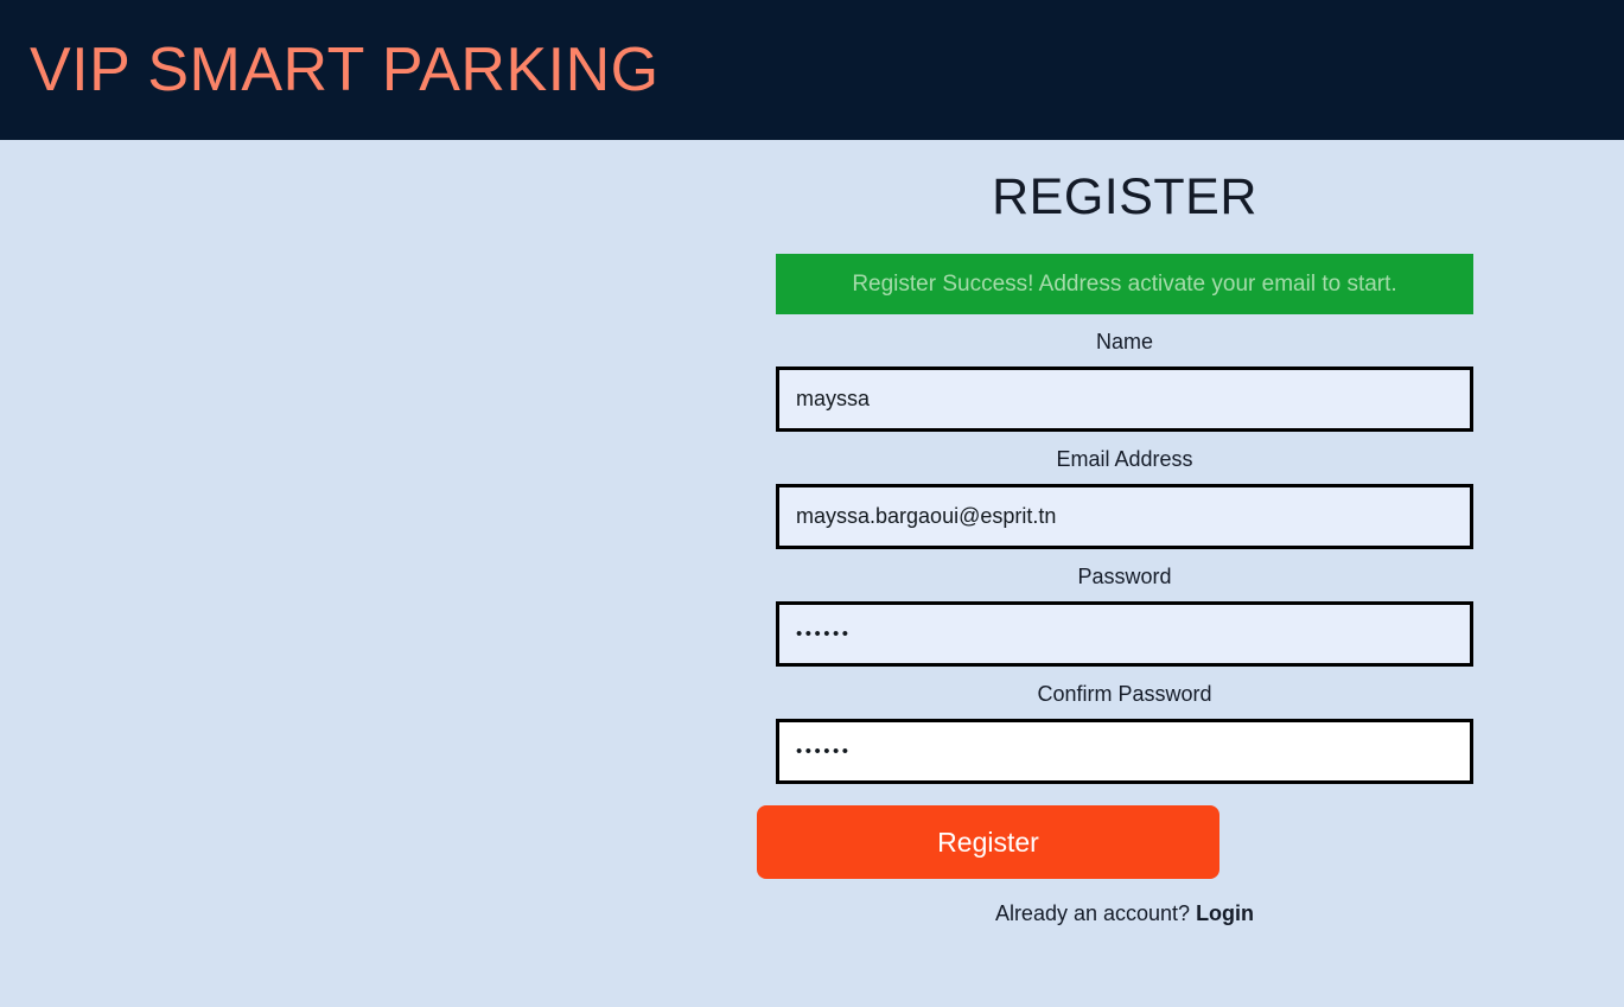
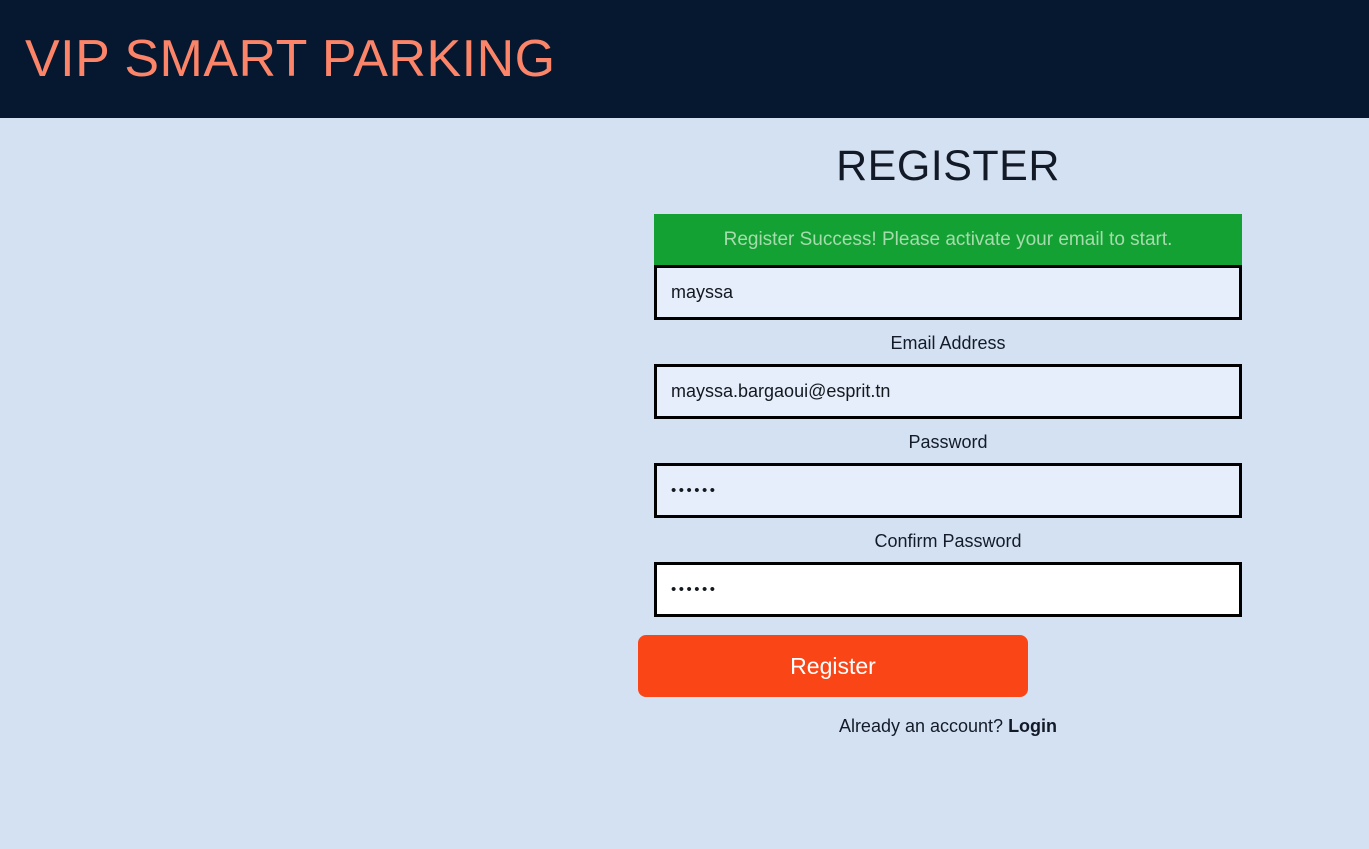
  VIP SMART PARKING
  REGISTER
- Register Success! Address activate your email to start.
+ Register Success! Please activate your email to start.
- Name
  mayssa
  Email Address
  mayssa.bargaoui@esprit.tn
  Password
  ••••••
  Confirm Password
  ••••••
  Register
  Already an account? Login
